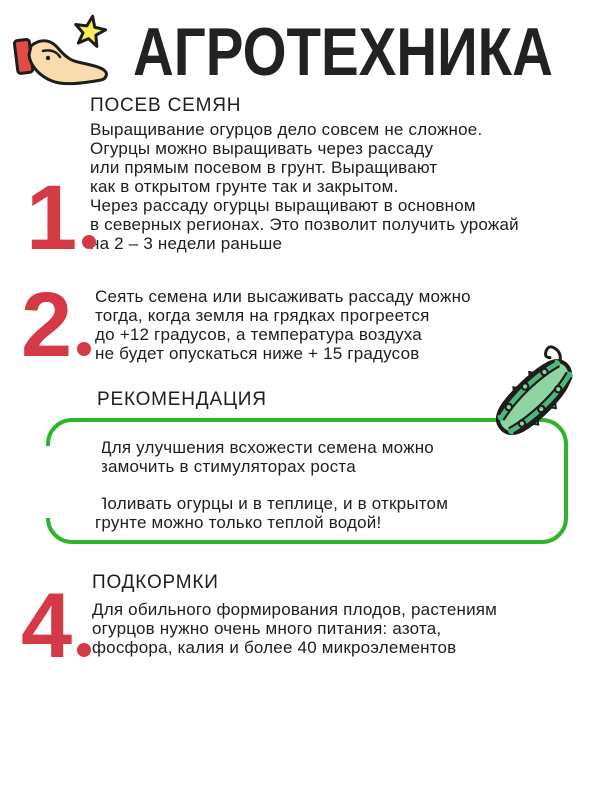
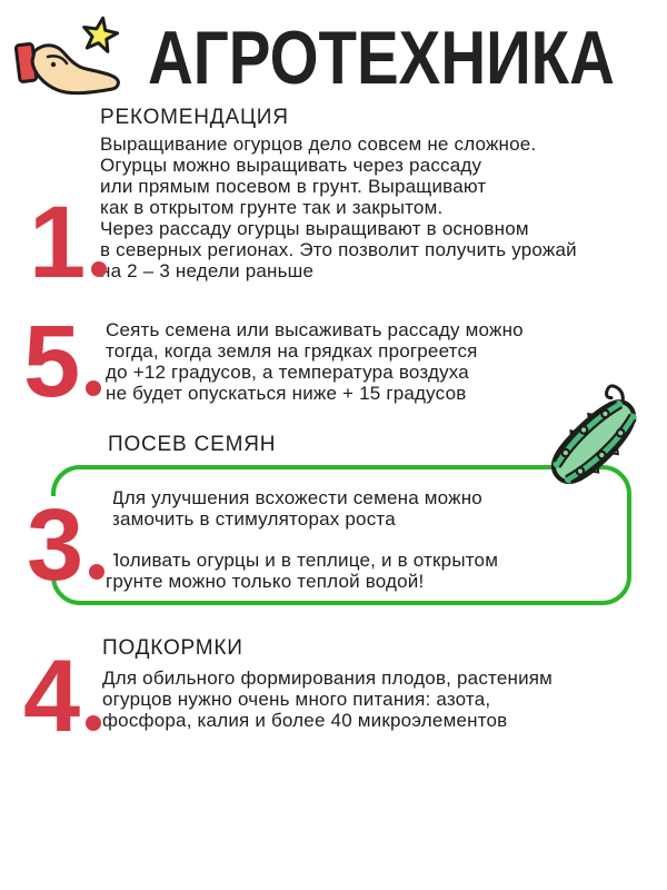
  АГРОТЕХНИКА
- ПОСЕВ СЕМЯН
+ РЕКОМЕНДАЦИЯ
  Выращивание огурцов дело совсем не сложное.
  Огурцы можно выращивать через рассаду
  или прямым посевом в грунт. Выращивают
  как в открытом грунте так и закрытом.
  Через рассаду огурцы выращивают в основном
  в северных регионах. Это позволит получить урожай
  а 2 – 3 недели раньше
  1
  Сеять семена или высаживать рассаду можно
  тогда, когда земля на грядках прогреется
  до +12 градусов, а температура воздуха
  не будет опускаться ниже + 15 градусов
- 2
+ 5
- РЕКОМЕНДАЦИЯ
+ ПОСЕВ СЕМЯН
  Для улучшения всхожести семена можно
  замочить в стимуляторах роста
  оливать огурцы и в теплице, и в открытом
  грунте можно только теплой водой!
+ 3
  ПОДКОРМКИ
  Для обильного формирования плодов, растениям
  огурцов нужно очень много питания: азота,
  фосфора, калия и более 40 микроэлементов
  4
